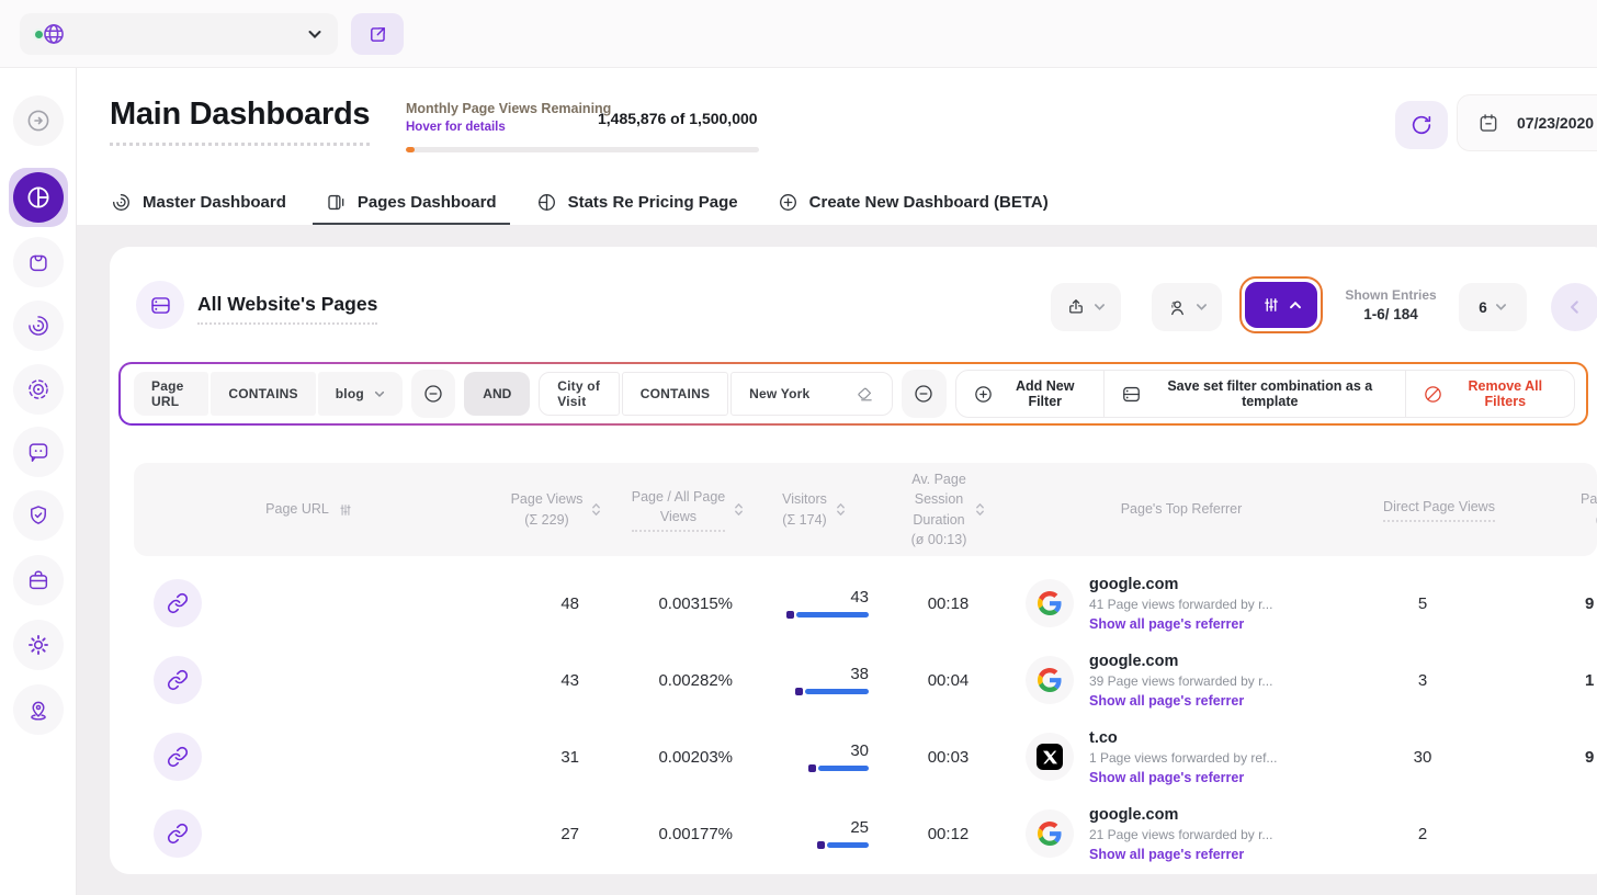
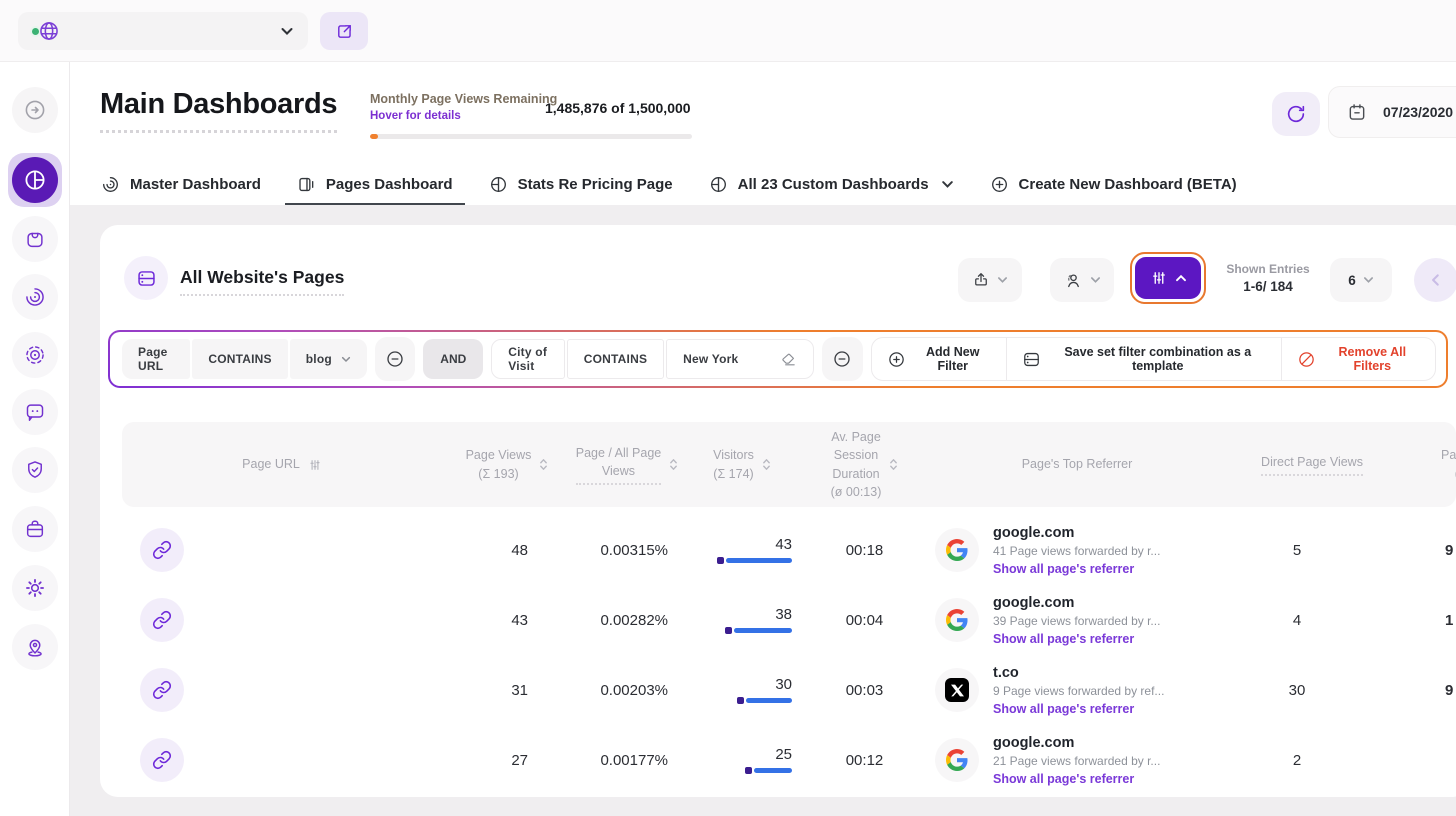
  Main Dashboards
  Monthly Page Views Remaining
  Hover for details
  1,485,876 of 1,500,000
  07/23/2020
  Master Dashboard
  Pages Dashboard
  Stats Re Pricing Page
+ All 23 Custom Dashboards
  Create New Dashboard (BETA)
  All Website's Pages
  Shown Entries
  1-6/ 184
  6
  Page URL
  CONTAINS
  blog
  AND
  City of Visit
  CONTAINS
  New York
  Add New Filter
  Save set filter combination as a template
  Remove All Filters
  Page URL
  Page Views
- (Σ 229)
+ (Σ 193)
  Page / All Page
  Views
  Visitors
  (Σ 174)
  Av. Page
  Session
  Duration
  (ø 00:13)
  Page's Top Referrer
  Direct Page Views
  48
  0.00315%
  43
  00:18
  google.com
  41 Page views forwarded by r...
  Show all page's referrer
  5
  9
  43
  0.00282%
  38
  00:04
  google.com
  39 Page views forwarded by r...
  Show all page's referrer
- 3
+ 4
  1
  31
  0.00203%
  30
  00:03
  t.co
- 1 Page views forwarded by ref...
+ 9 Page views forwarded by ref...
  Show all page's referrer
  30
  9
  27
  0.00177%
  25
  00:12
  google.com
  21 Page views forwarded by r...
  Show all page's referrer
  2
